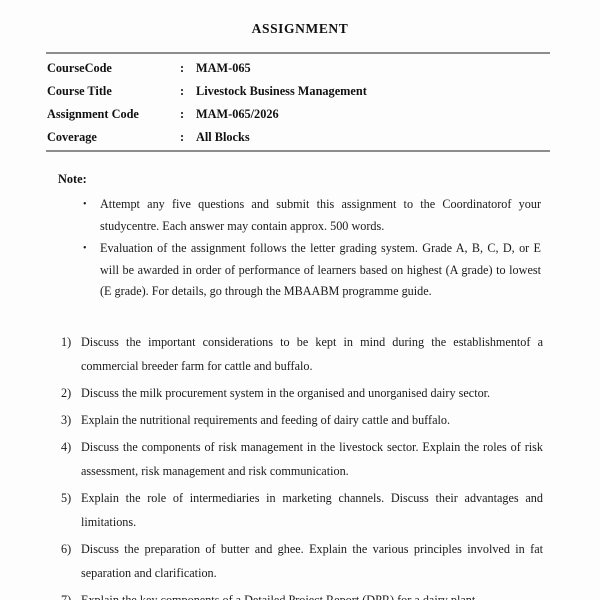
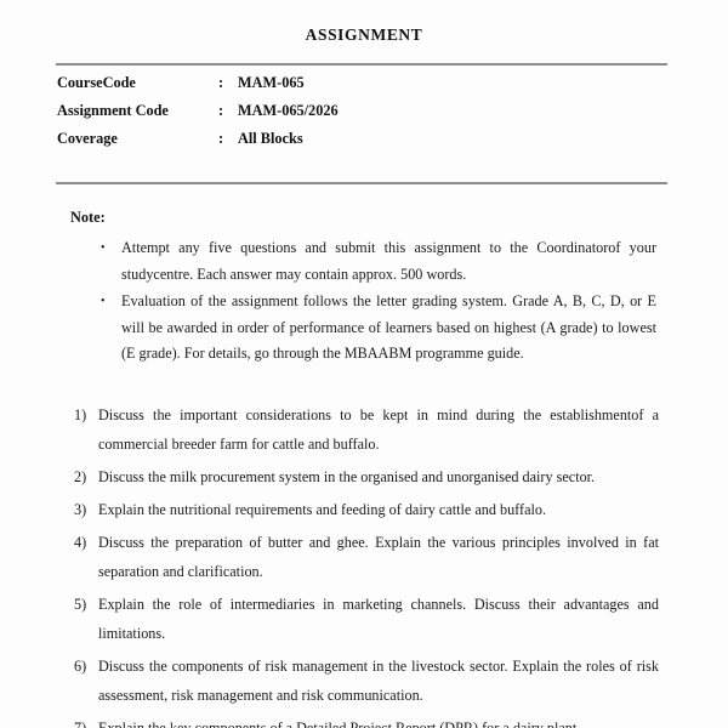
  ASSIGNMENT
  CourseCode	:	MAM-065
- Course Title	:	Livestock Business Management
  Assignment Code	:	MAM-065/2026
  Coverage	:	All Blocks
  Note:
  •
  Attempt any five questions and submit this assignment to the Coordinatorof your studycentre. Each answer may contain approx. 500 words.
  •
  Evaluation of the assignment follows the letter grading system. Grade A, B, C, D, or E will be awarded in order of performance of learners based on highest (A grade) to lowest (E grade). For details, go through the MBAABM programme guide.
  1)
  Discuss the important considerations to be kept in mind during the establishmentof a commercial breeder farm for cattle and buffalo.
  2)
  Discuss the milk procurement system in the organised and unorganised dairy sector.
  3)
  Explain the nutritional requirements and feeding of dairy cattle and buffalo.
  4)
- Discuss the components of risk management in the livestock sector. Explain the roles of risk assessment, risk management and risk communication.
+ Discuss the preparation of butter and ghee. Explain the various principles involved in fat separation and clarification.
  5)
  Explain the role of intermediaries in marketing channels. Discuss their advantages and limitations.
  6)
- Discuss the preparation of butter and ghee. Explain the various principles involved in fat separation and clarification.
+ Discuss the components of risk management in the livestock sector. Explain the roles of risk assessment, risk management and risk communication.
